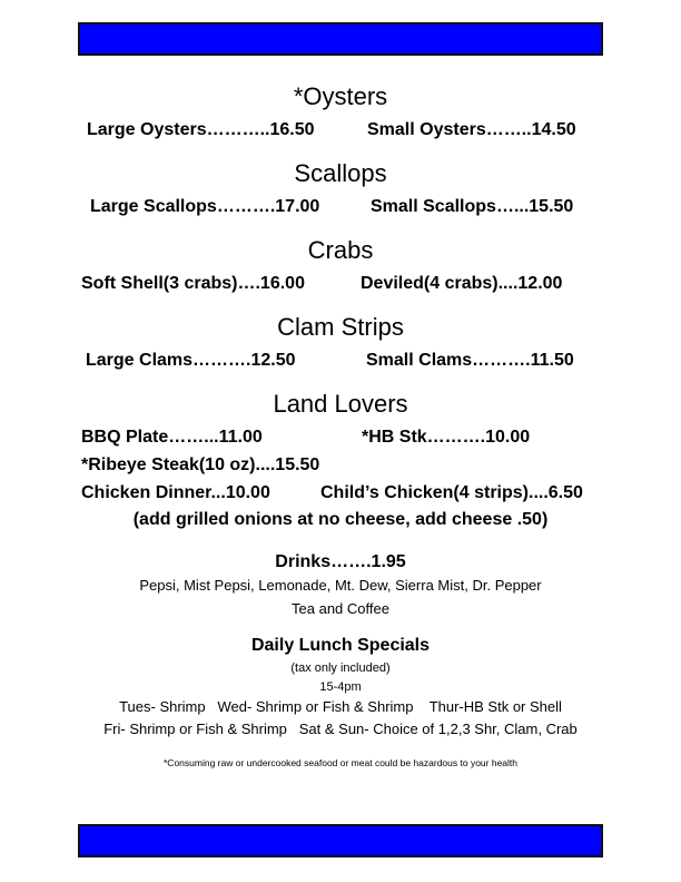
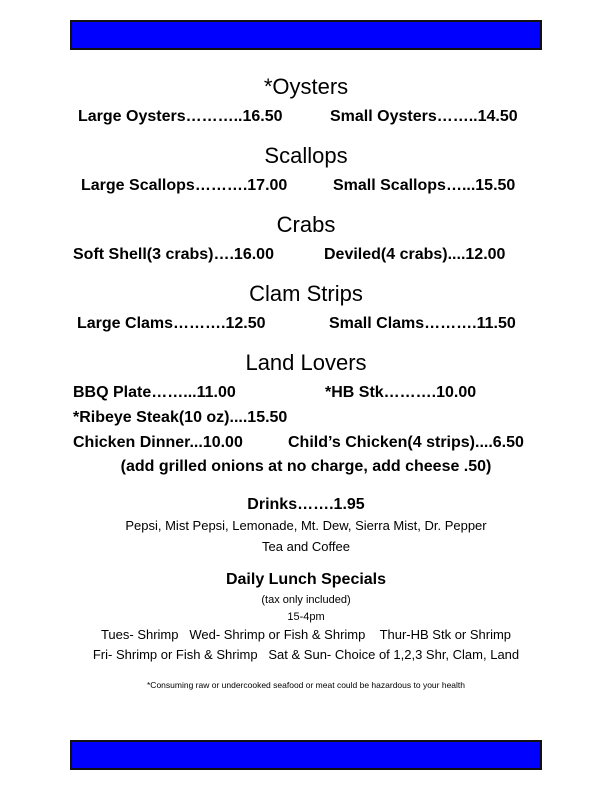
  *Oysters
  Large Oysters………..16.50
  Small Oysters……..14.50
  Scallops
  Large Scallops……….17.00
  Small Scallops…...15.50
  Crabs
  Soft Shell(3 crabs)….16.00
  Deviled(4 crabs)....12.00
  Clam Strips
  Large Clams……….12.50
  Small Clams……….11.50
  Land Lovers
  BBQ Plate……...11.00
  *HB Stk……….10.00
  *Ribeye Steak(10 oz)....15.50
  Chicken Dinner...10.00
  Child’s Chicken(4 strips)....6.50
- (add grilled onions at no cheese, add cheese .50)
+ (add grilled onions at no charge, add cheese .50)
  Drinks…….1.95
  Pepsi, Mist Pepsi, Lemonade, Mt. Dew, Sierra Mist, Dr. Pepper
  Tea and Coffee
  Daily Lunch Specials
  (tax only included)
  15-4pm
- Tues- Shrimp Wed- Shrimp or Fish & Shrimp Thur-HB Stk or Shell
+ Tues- Shrimp Wed- Shrimp or Fish & Shrimp Thur-HB Stk or Shrimp
- Fri- Shrimp or Fish & Shrimp Sat & Sun- Choice of 1,2,3 Shr, Clam, Crab
+ Fri- Shrimp or Fish & Shrimp Sat & Sun- Choice of 1,2,3 Shr, Clam, Land
  *Consuming raw or undercooked seafood or meat could be hazardous to your health
